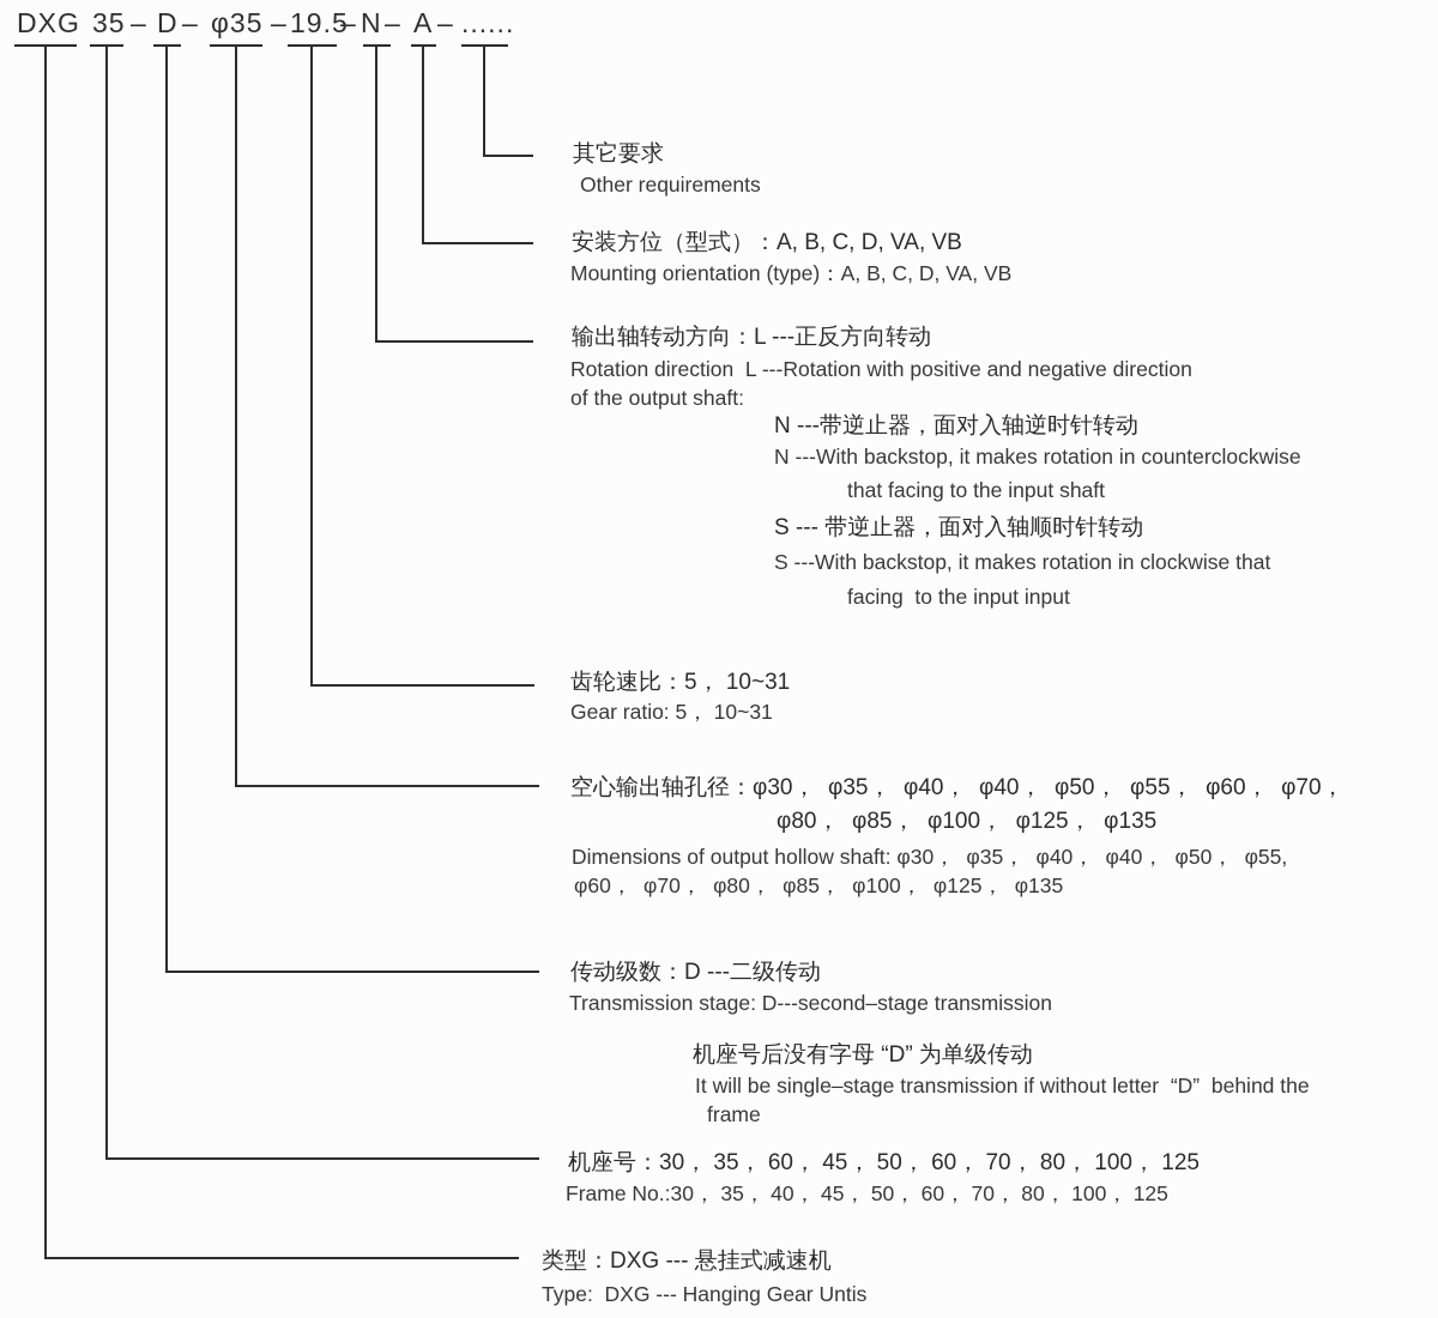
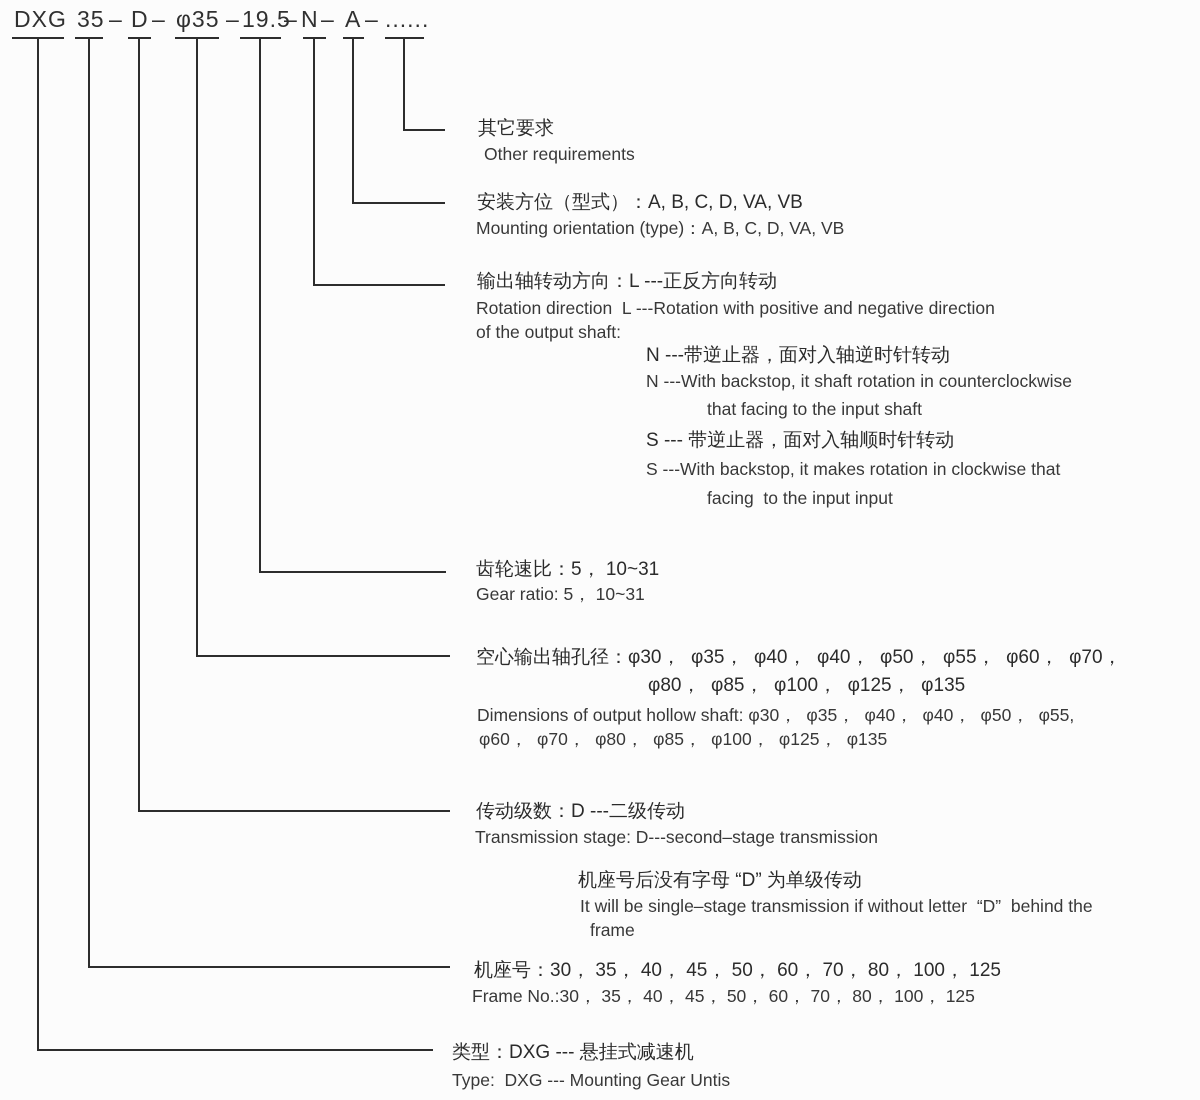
  DXG
  35
  –
  D
  –
  φ35
  –
  19.5
  –
  N
  –
  A
  –
  ......
  其它要求
  Other requirements
  安装方位（型式）：A, B, C, D, VA, VB
  Mounting orientation (type)：A, B, C, D, VA, VB
  输出轴转动方向：L ---正反方向转动
  Rotation direction L ---Rotation with positive and negative direction
  of the output shaft:
  N ---带逆止器，面对入轴逆时针转动
- N ---With backstop, it makes rotation in counterclockwise
+ N ---With backstop, it shaft rotation in counterclockwise
  that facing to the input shaft
  S --- 带逆止器，面对入轴顺时针转动
  S ---With backstop, it makes rotation in clockwise that
  facing to the input input
  齿轮速比：5， 10~31
  Gear ratio: 5， 10~31
  空心输出轴孔径：φ30， φ35， φ40， φ40， φ50， φ55， φ60， φ70，
  φ80， φ85， φ100， φ125， φ135
  Dimensions of output hollow shaft: φ30， φ35， φ40， φ40， φ50， φ55,
  φ60， φ70， φ80， φ85， φ100， φ125， φ135
  传动级数：D ---二级传动
  Transmission stage: D---second–stage transmission
  机座号后没有字母 “D” 为单级传动
  It will be single–stage transmission if without letter “D” behind the
  frame
- 机座号：30， 35， 60， 45， 50， 60， 70， 80， 100， 125
+ 机座号：30， 35， 40， 45， 50， 60， 70， 80， 100， 125
  Frame No.:30， 35， 40， 45， 50， 60， 70， 80， 100， 125
  类型：DXG --- 悬挂式减速机
- Type: DXG --- Hanging Gear Untis
+ Type: DXG --- Mounting Gear Untis
